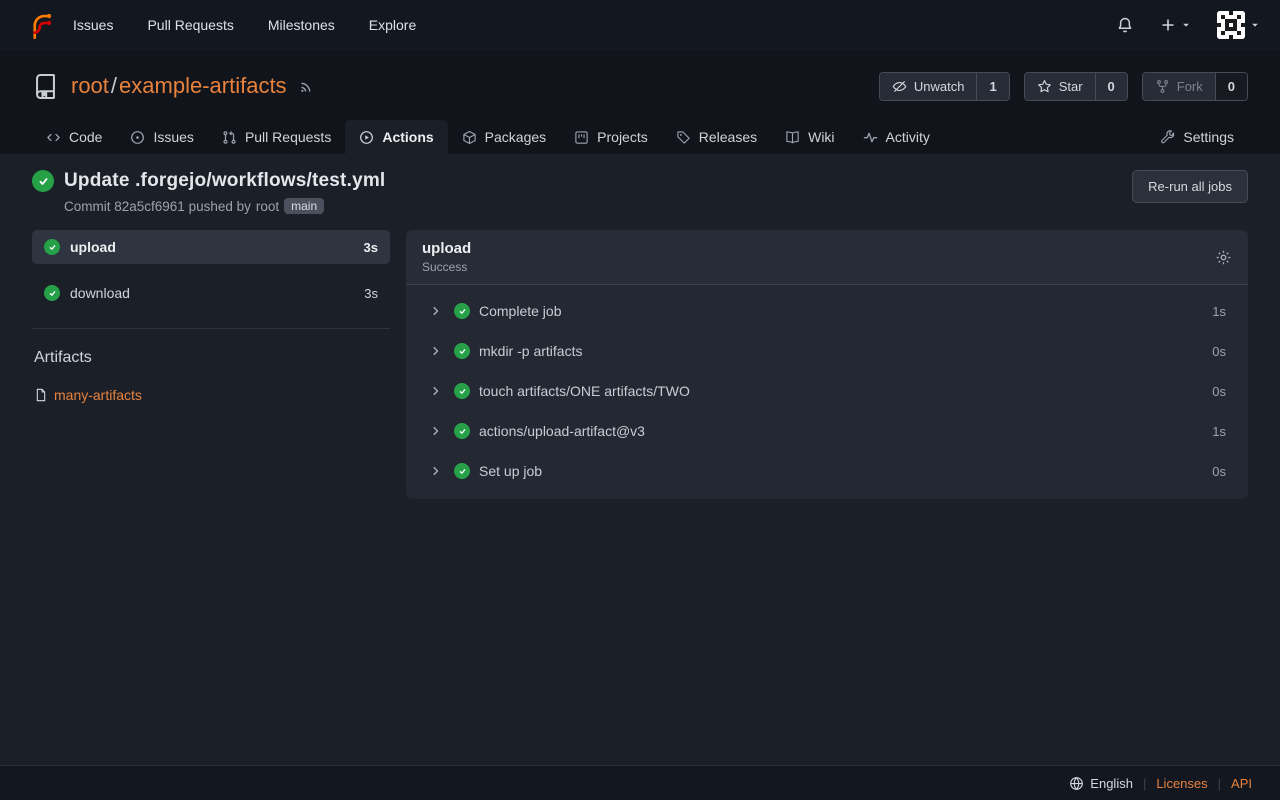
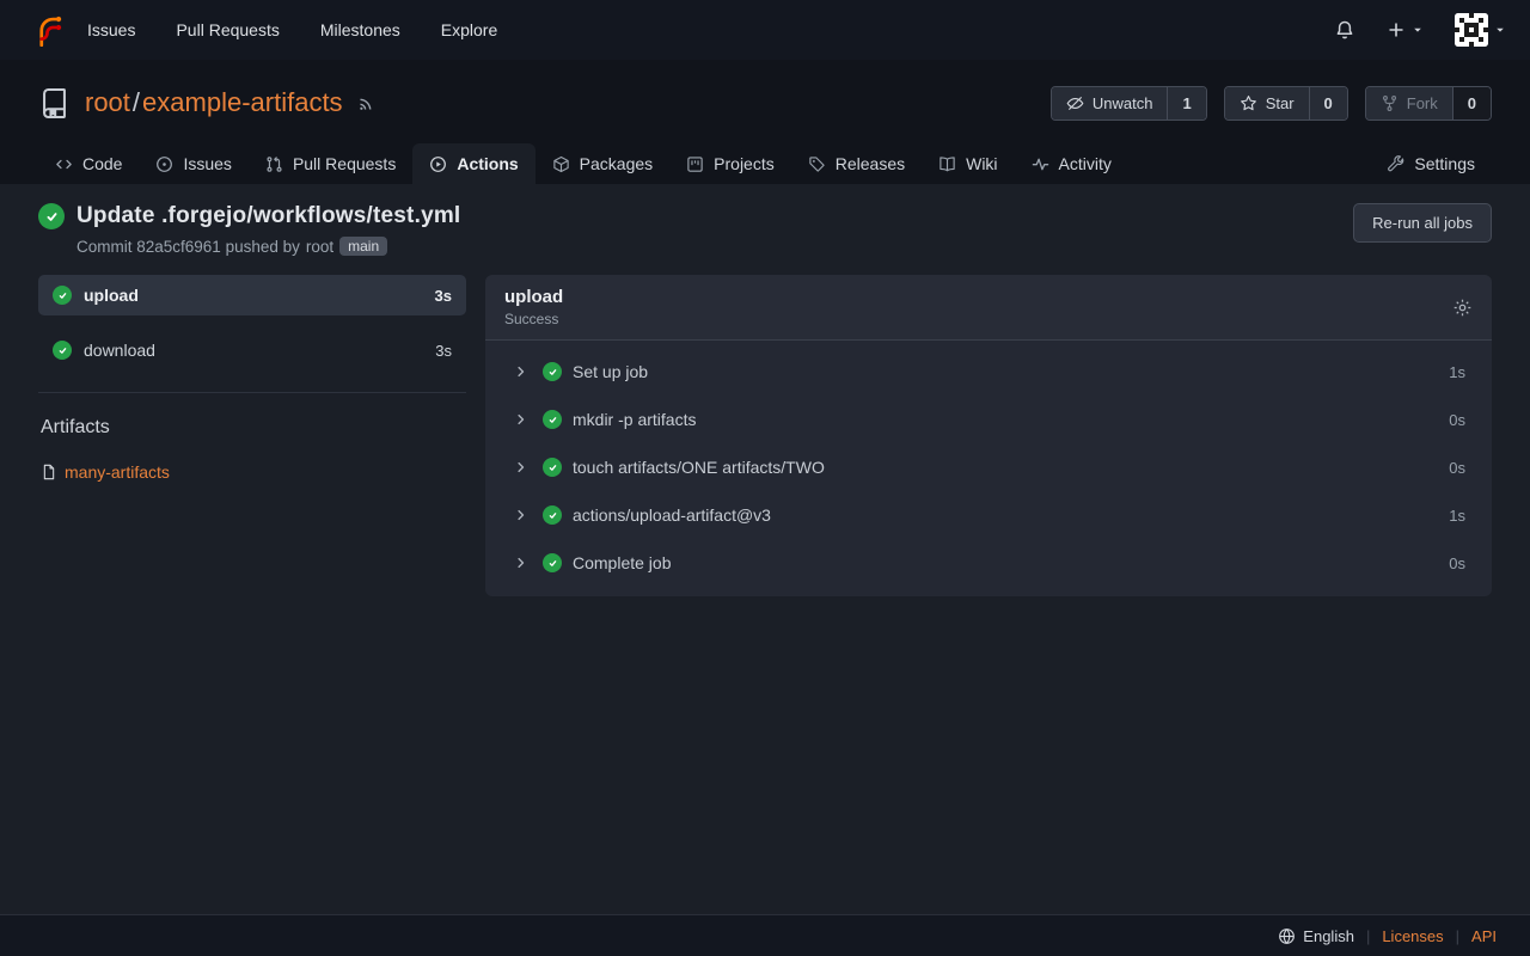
  Issues
  Pull Requests
  Milestones
  Explore
  root/example-artifacts
  Unwatch
  1
  Star
  0
  Fork
  0
  Code
  Issues
  Pull Requests
  Actions
  Packages
  Projects
  Releases
  Wiki
  Activity
  Settings
  Update .forgejo/workflows/test.yml
  Commit 82a5cf6961 pushed by
  root
  main
  Re-run all jobs
  upload
  3s
  download
  3s
  Artifacts
  many-artifacts
  upload
  Success
- Complete job
+ Set up job
  1s
  mkdir -p artifacts
  0s
  touch artifacts/ONE artifacts/TWO
  0s
  actions/upload-artifact@v3
  1s
- Set up job
+ Complete job
  0s
  English
  |
  Licenses
  |
  API
